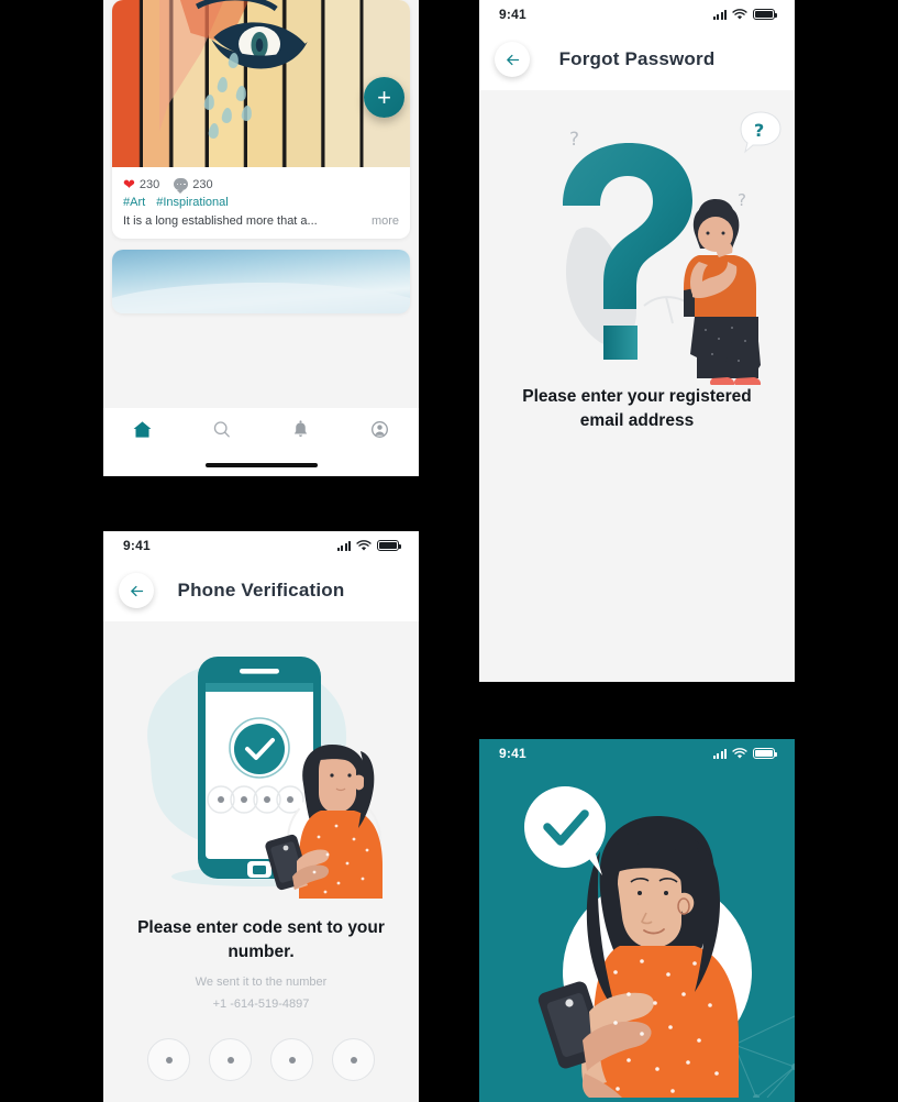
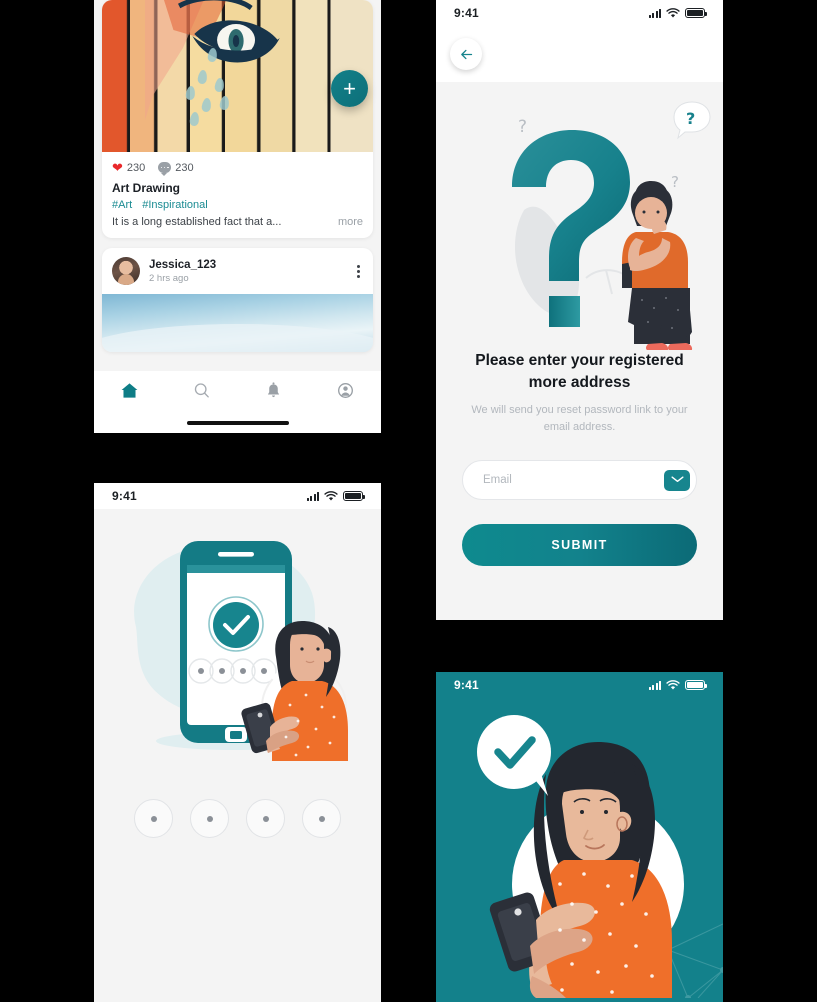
  ❤
  230
  230
+ Art Drawing
  #Art #Inspirational
- It is a long established more that a...
+ It is a long established fact that a...
  more
+ Jessica_123
+ 2 hrs ago
  +
  9:41
- Forgot Password
  ?
  ?
  ?
- Please enter your registered email address
+ Please enter your registered more address
+ We will send you reset password link to your email address.
+ Email
+ SUBMIT
  9:41
- Phone Verification
- Please enter code sent to your number.
- We sent it to the number
- +1 -614-519-4897
  9:41
